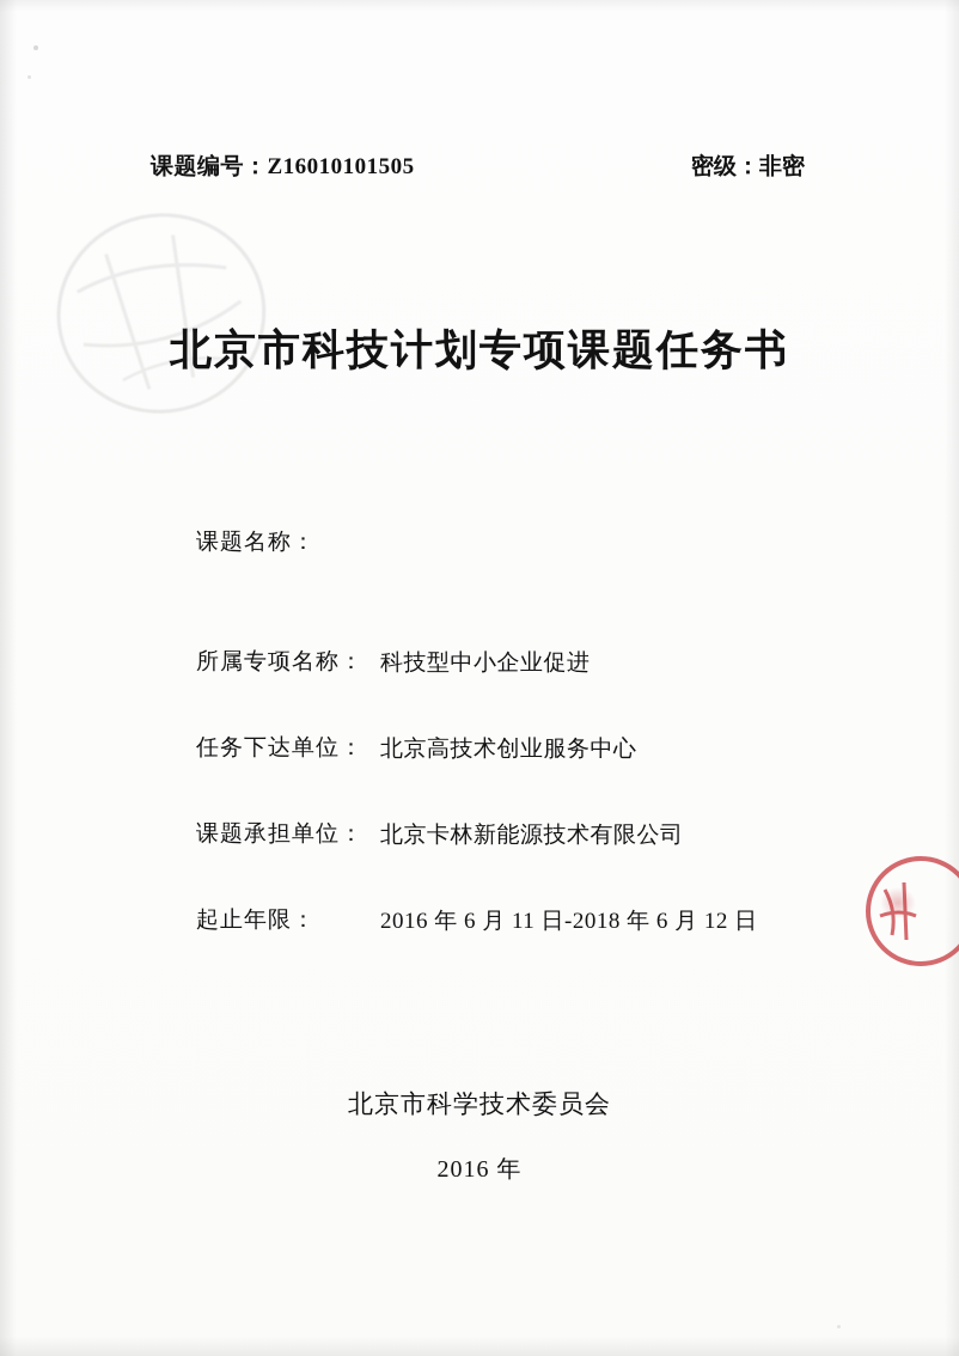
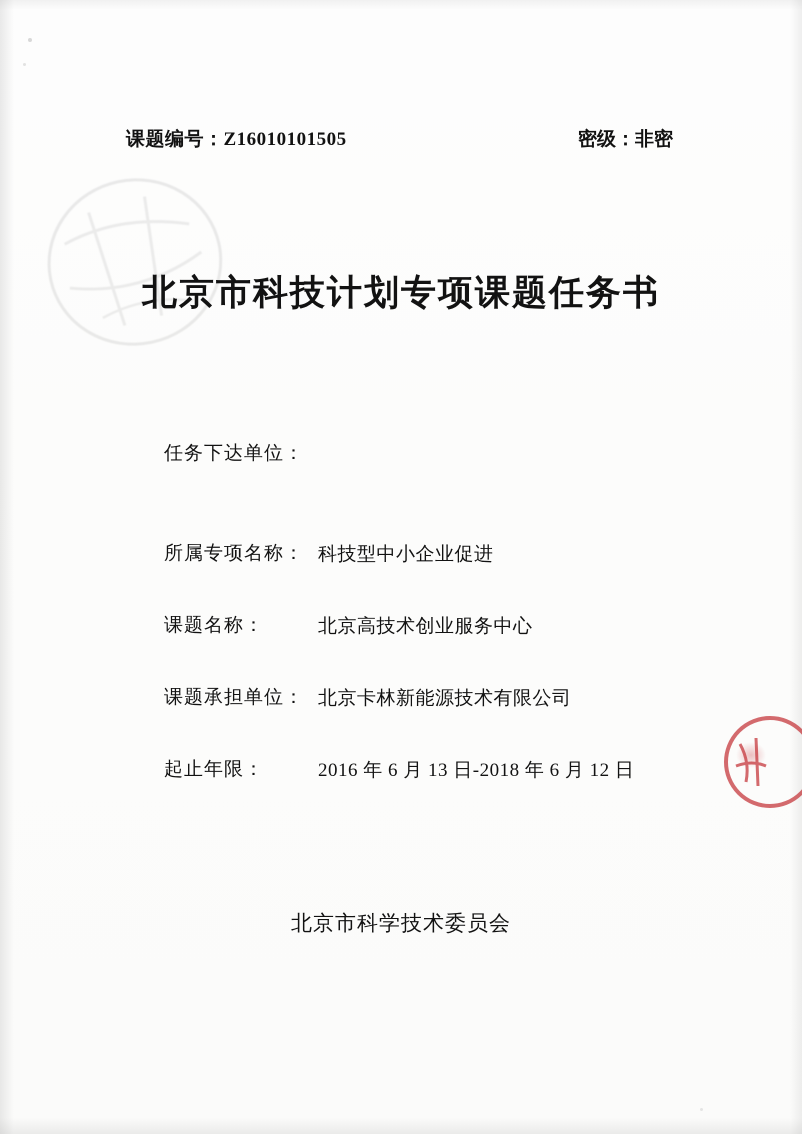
  课题编号：Z16010101505
  密级：非密
  北京市科技计划专项课题任务书
- 课题名称：
+ 任务下达单位：
  所属专项名称：
  科技型中小企业促进
- 任务下达单位：
+ 课题名称：
  北京高技术创业服务中心
  课题承担单位：
  北京卡林新能源技术有限公司
  起止年限：
- 2016 年 6 月 11 日-2018 年 6 月 12 日
+ 2016 年 6 月 13 日-2018 年 6 月 12 日
  北京市科学技术委员会
- 2016 年
